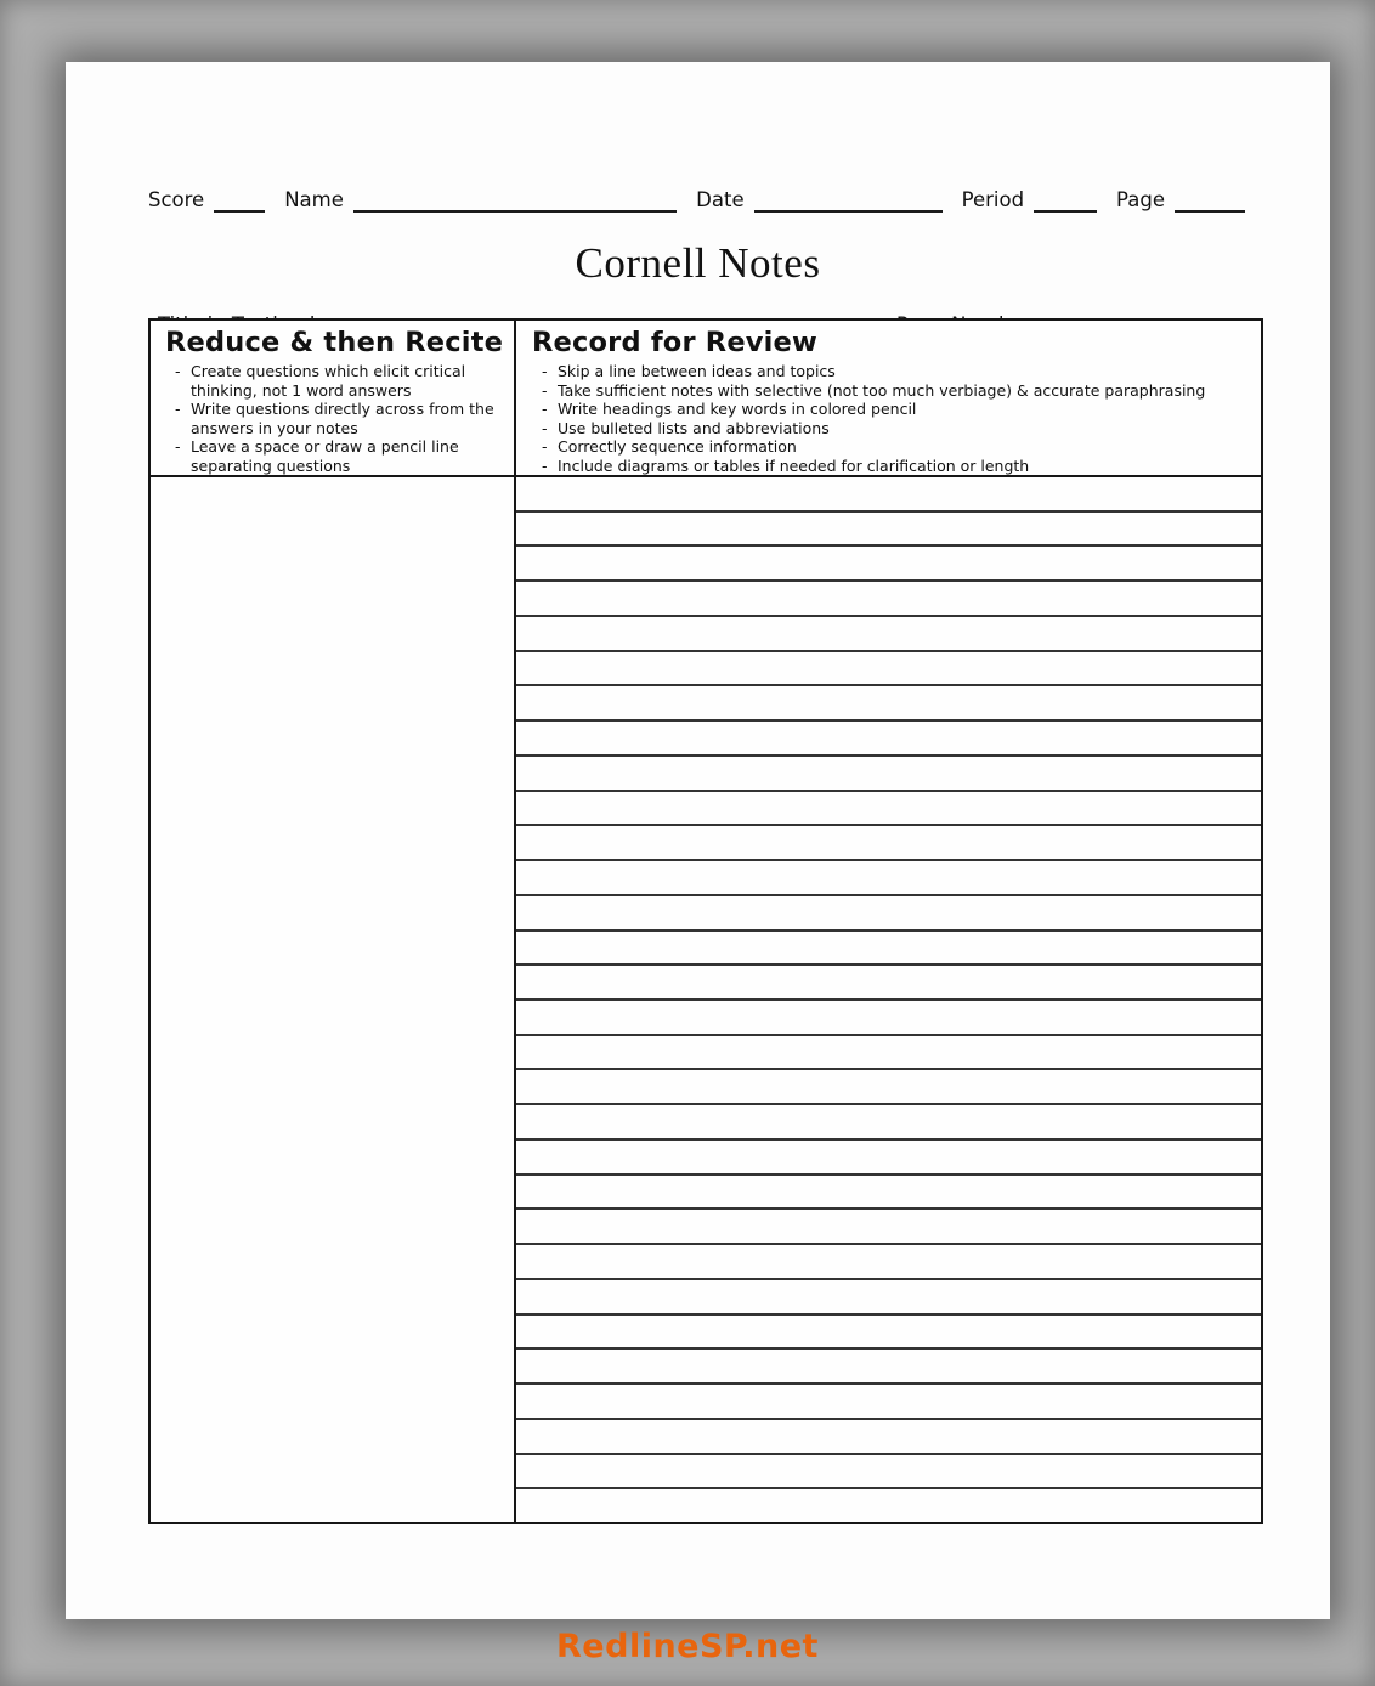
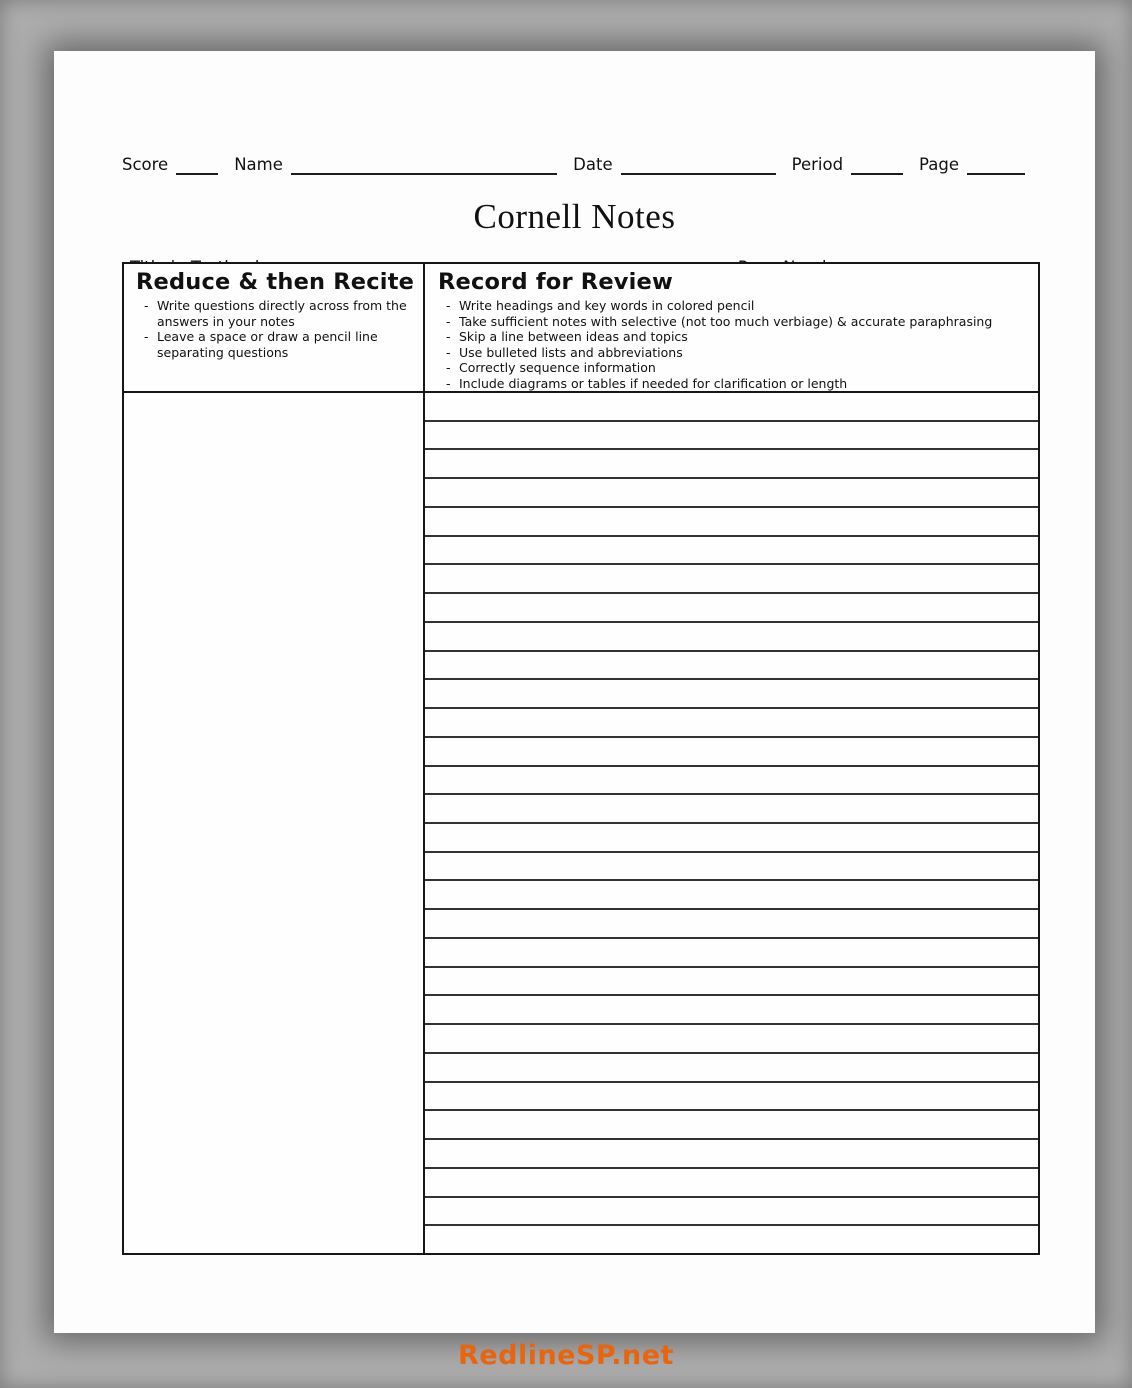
  Score
  Name
  Date
  Period
  Page
  Cornell Notes
  Reduce & then Recite
- Create questions which elicit critical thinking, not 1 word answers
  Write questions directly across from the answers in your notes
  Leave a space or draw a pencil line separating questions
  Record for Review
- Skip a line between ideas and topics
+ Write headings and key words in colored pencil
  Take sufficient notes with selective (not too much verbiage) & accurate paraphrasing
- Write headings and key words in colored pencil
+ Skip a line between ideas and topics
  Use bulleted lists and abbreviations
  Correctly sequence information
  Include diagrams or tables if needed for clarification or length
  RedlineSP.net
